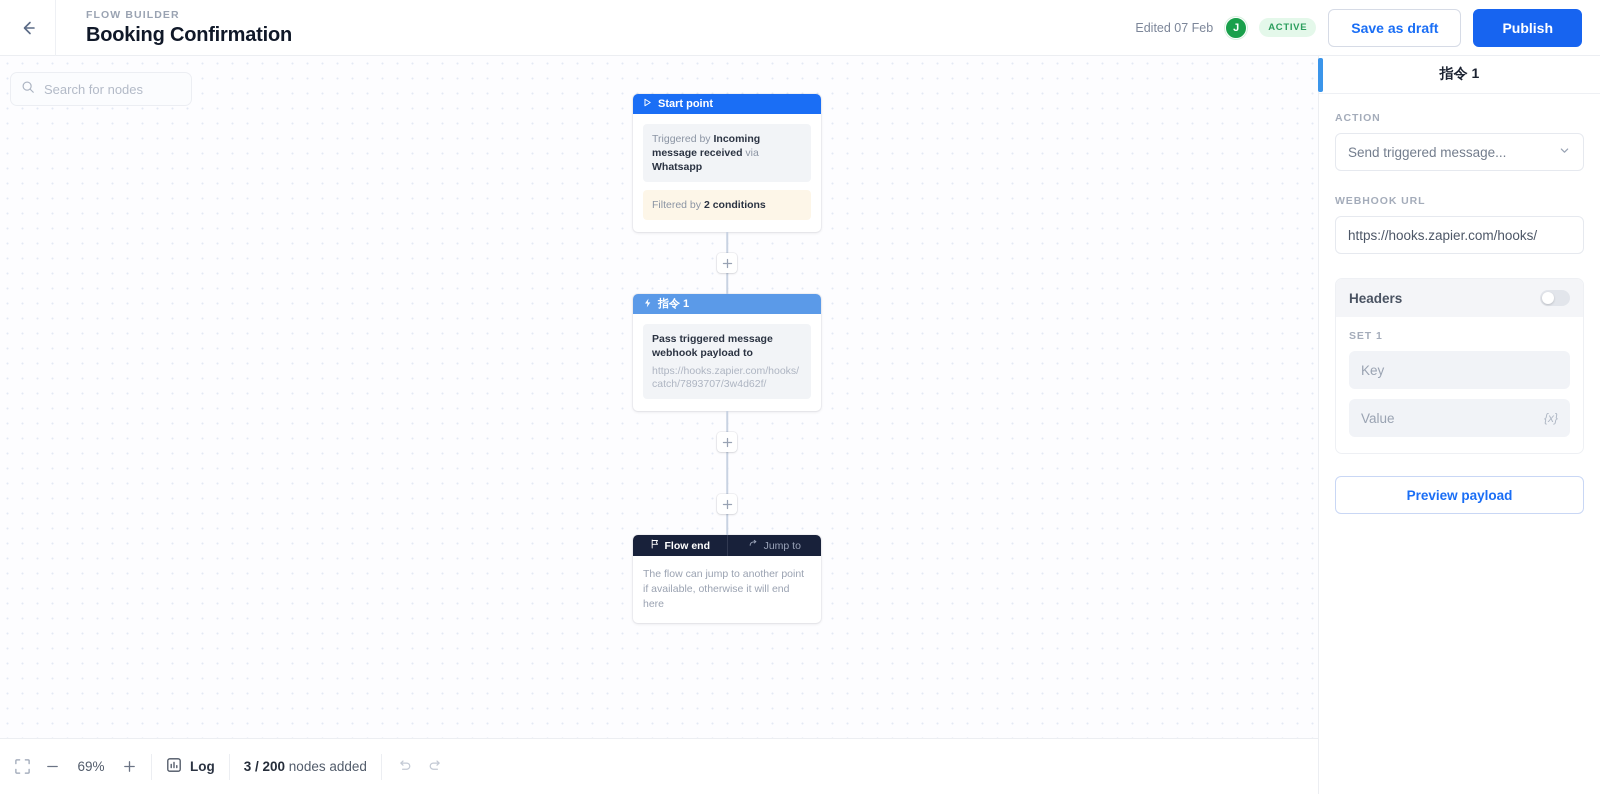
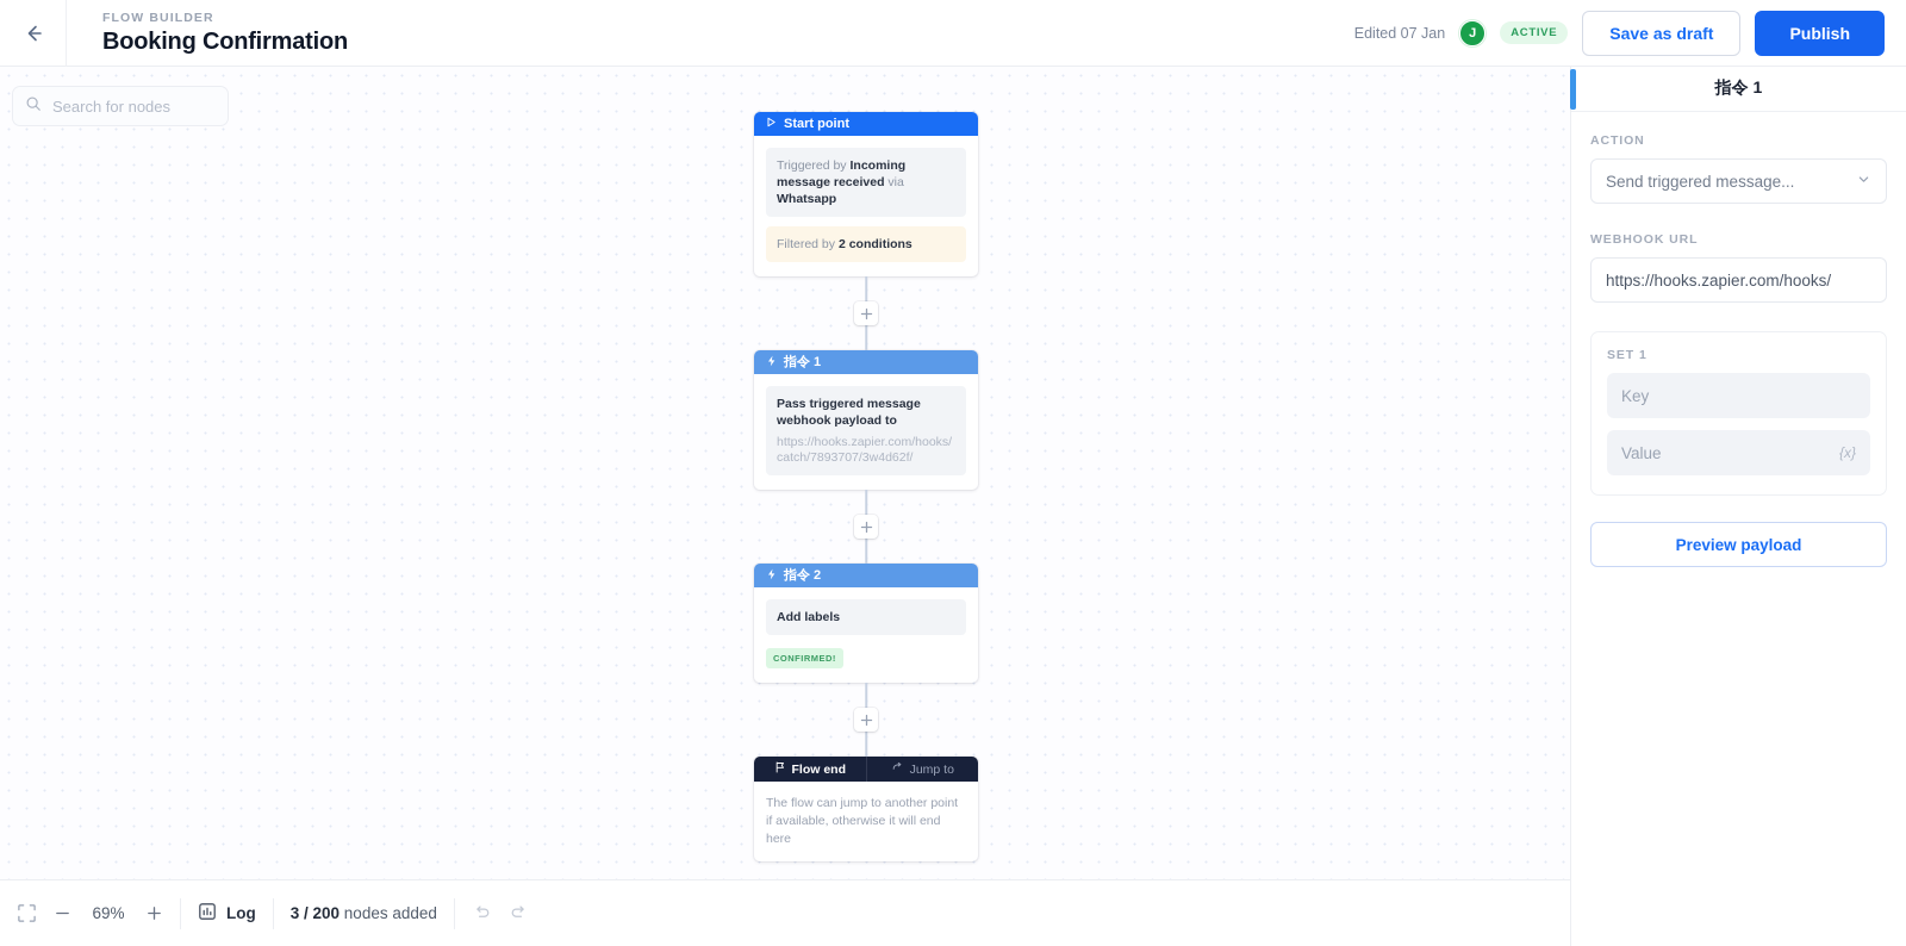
  FLOW BUILDER
  Booking Confirmation
- Edited 07 Feb
+ Edited 07 Jan
  J
  ACTIVE
  Save as draft
  Publish
  Search for nodes
  Start point
  Triggered by Incoming message received via Whatsapp
  Filtered by 2 conditions
  指令 1
  Pass triggered message webhook payload to
  https://hooks.zapier.com/hooks/catch/7893707/3w4d62f/
+ 指令 2
+ Add labels
+ CONFIRMED!
  Flow end
  Jump to
  The flow can jump to another point if available, otherwise it will end here
  69%
  Log
  3 / 200 nodes added
  指令 1
  ACTION
  Send triggered message...
  WEBHOOK URL
  https://hooks.zapier.com/hooks/
- Headers
  SET 1
  Key
  Value
  {x}
  Preview payload
